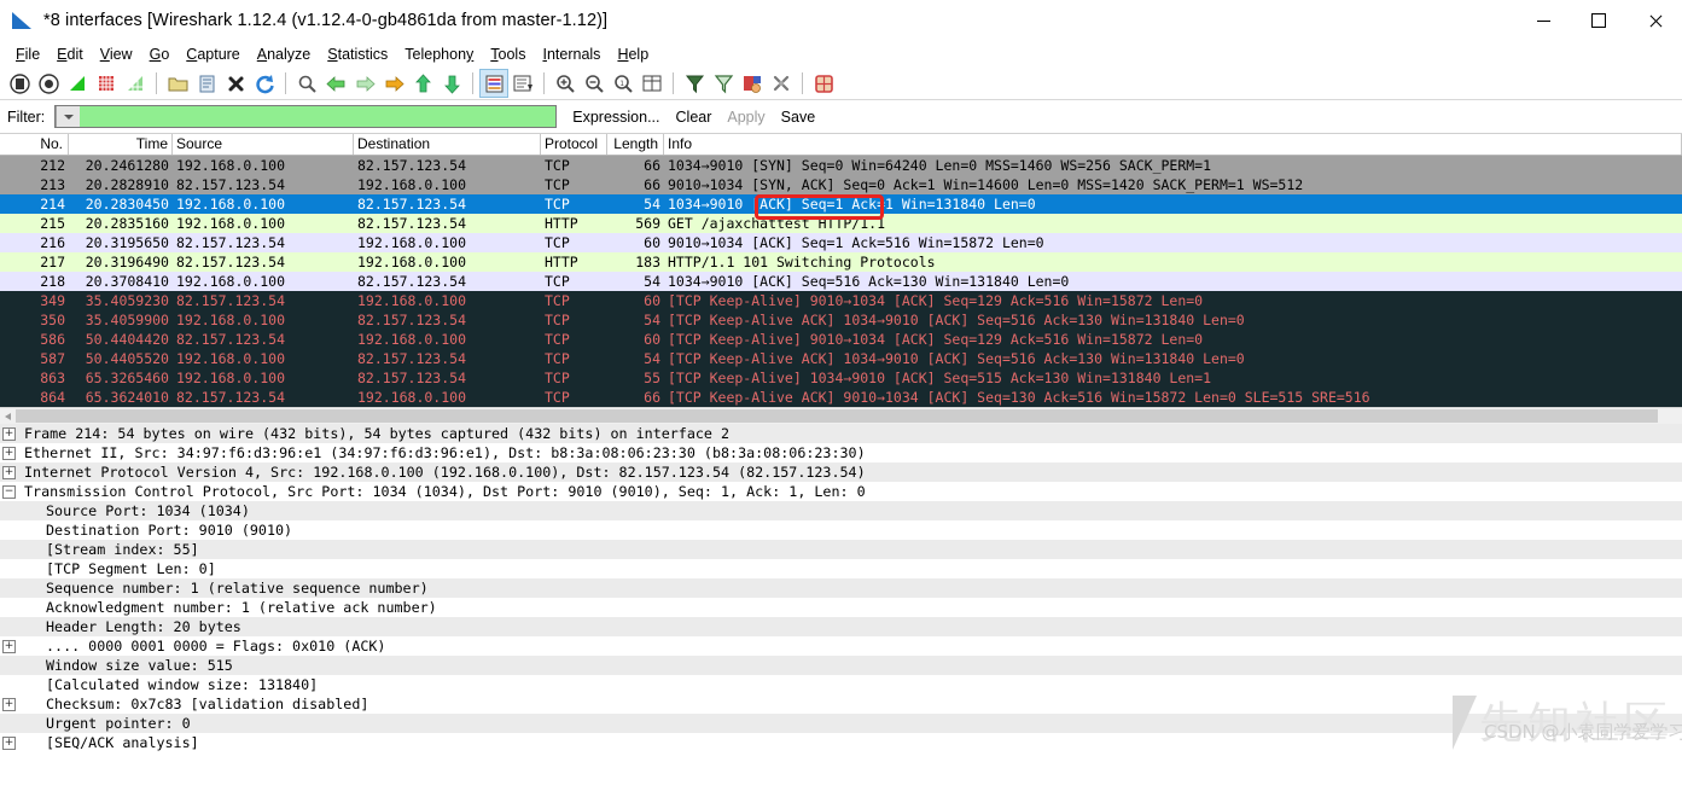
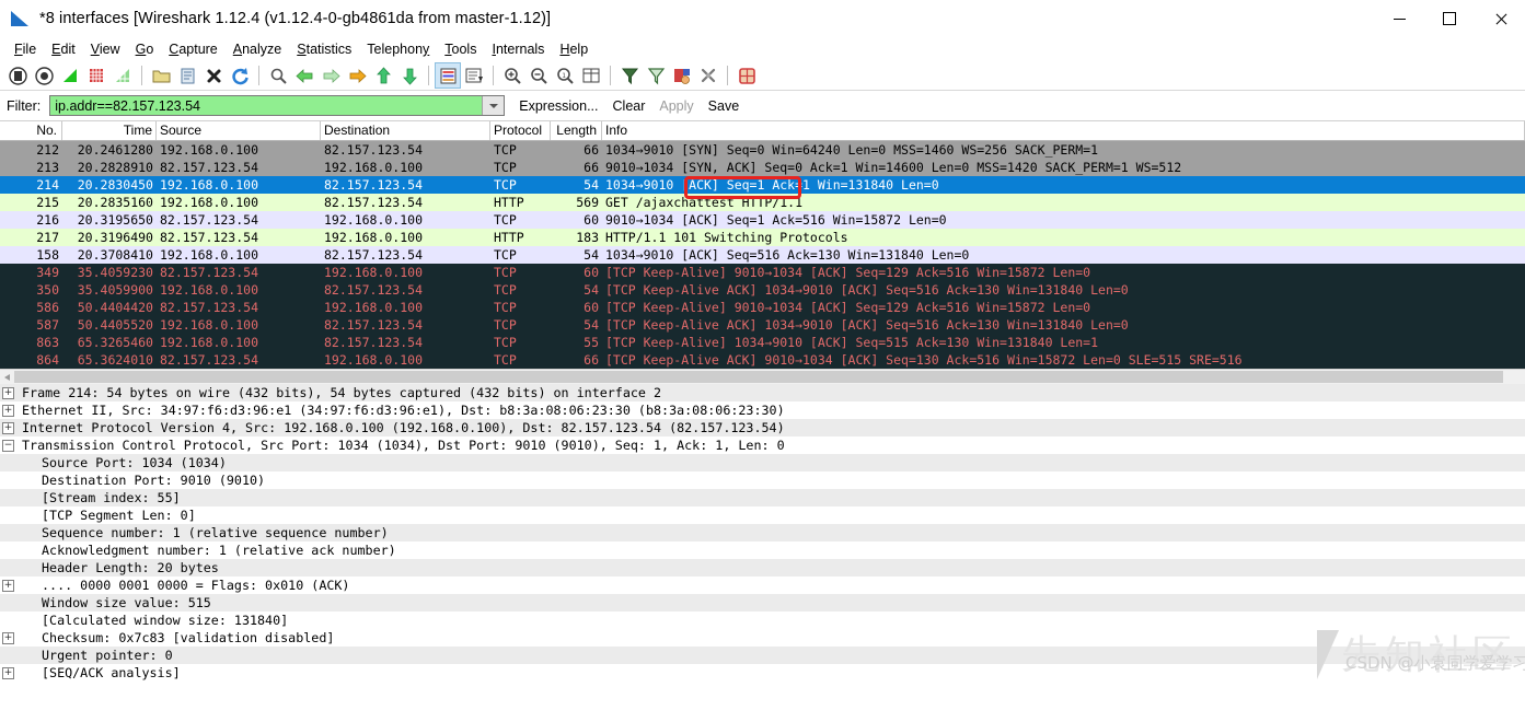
  *8 interfaces [Wireshark 1.12.4 (v1.12.4-0-gb4861da from master-1.12)]
  File
  Edit
  View
  Go
  Capture
  Analyze
  Statistics
  Telephony
  Tools
  Internals
  Help
  Filter:
+ ip.addr==82.157.123.54
  Expression...
  Clear
  Apply
  Save
  No.
  Time
  Source
  Destination
  Protocol
  Length
  Info
  212
  20.2461280
  192.168.0.100
  82.157.123.54
  TCP
  66
  1034→9010 [SYN] Seq=0 Win=64240 Len=0 MSS=1460 WS=256 SACK_PERM=1
  213
  20.2828910
  82.157.123.54
  192.168.0.100
  TCP
  66
  9010→1034 [SYN, ACK] Seq=0 Ack=1 Win=14600 Len=0 MSS=1420 SACK_PERM=1 WS=512
  214
  20.2830450
  192.168.0.100
  82.157.123.54
  TCP
  54
  1034→9010 [ACK] Seq=1 Ack=1 Win=131840 Len=0
  215
  20.2835160
  192.168.0.100
  82.157.123.54
  HTTP
  569
  GET /ajaxchattest HTTP/1.1
  216
  20.3195650
  82.157.123.54
  192.168.0.100
  TCP
  60
  9010→1034 [ACK] Seq=1 Ack=516 Win=15872 Len=0
  217
  20.3196490
  82.157.123.54
  192.168.0.100
  HTTP
  183
  HTTP/1.1 101 Switching Protocols
- 218
+ 158
  20.3708410
  192.168.0.100
  82.157.123.54
  TCP
  54
  1034→9010 [ACK] Seq=516 Ack=130 Win=131840 Len=0
  349
  35.4059230
  82.157.123.54
  192.168.0.100
  TCP
  60
  [TCP Keep-Alive] 9010→1034 [ACK] Seq=129 Ack=516 Win=15872 Len=0
  350
  35.4059900
  192.168.0.100
  82.157.123.54
  TCP
  54
  [TCP Keep-Alive ACK] 1034→9010 [ACK] Seq=516 Ack=130 Win=131840 Len=0
  586
  50.4404420
  82.157.123.54
  192.168.0.100
  TCP
  60
  [TCP Keep-Alive] 9010→1034 [ACK] Seq=129 Ack=516 Win=15872 Len=0
  587
  50.4405520
  192.168.0.100
  82.157.123.54
  TCP
  54
  [TCP Keep-Alive ACK] 1034→9010 [ACK] Seq=516 Ack=130 Win=131840 Len=0
  863
  65.3265460
  192.168.0.100
  82.157.123.54
  TCP
  55
  [TCP Keep-Alive] 1034→9010 [ACK] Seq=515 Ack=130 Win=131840 Len=1
  864
  65.3624010
  82.157.123.54
  192.168.0.100
  TCP
  66
  [TCP Keep-Alive ACK] 9010→1034 [ACK] Seq=130 Ack=516 Win=15872 Len=0 SLE=515 SRE=516
  +
  Frame 214: 54 bytes on wire (432 bits), 54 bytes captured (432 bits) on interface 2
  +
  Ethernet II, Src: 34:97:f6:d3:96:e1 (34:97:f6:d3:96:e1), Dst: b8:3a:08:06:23:30 (b8:3a:08:06:23:30)
  +
  Internet Protocol Version 4, Src: 192.168.0.100 (192.168.0.100), Dst: 82.157.123.54 (82.157.123.54)
  −
  Transmission Control Protocol, Src Port: 1034 (1034), Dst Port: 9010 (9010), Seq: 1, Ack: 1, Len: 0
  Source Port: 1034 (1034)
  Destination Port: 9010 (9010)
  [Stream index: 55]
  [TCP Segment Len: 0]
  Sequence number: 1 (relative sequence number)
  Acknowledgment number: 1 (relative ack number)
  Header Length: 20 bytes
  +
  .... 0000 0001 0000 = Flags: 0x010 (ACK)
  Window size value: 515
  [Calculated window size: 131840]
  +
  Checksum: 0x7c83 [validation disabled]
  Urgent pointer: 0
  +
  [SEQ/ACK analysis]
  先知社区
  CSDN @小袁同学爱学习
